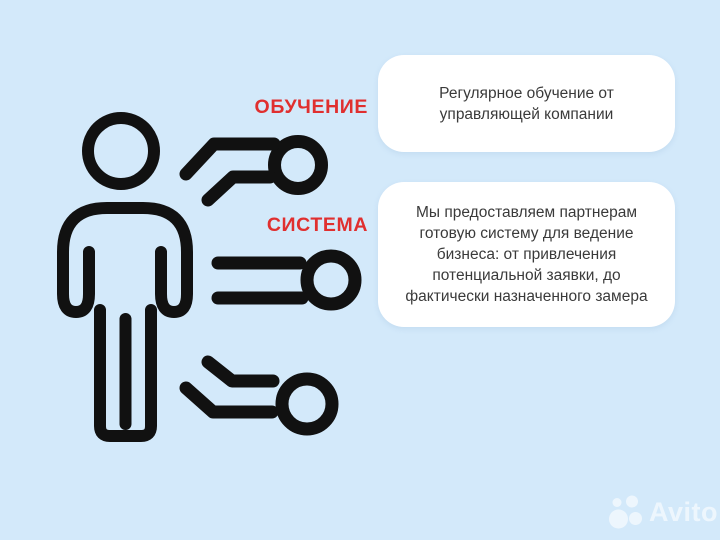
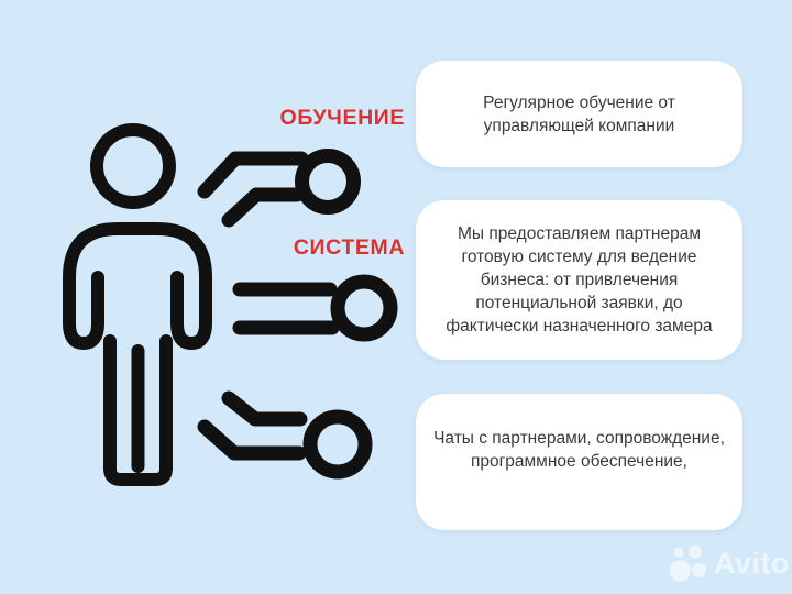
  ОБУЧЕНИЕ
  СИСТЕМА
  Регулярное обучение от
  управляющей компании
  Мы предоставляем партнерам
  готовую систему для ведение
  бизнеса: от привлечения
  потенциальной заявки, до
  фактически назначенного замера
+ Чаты с партнерами, сопровождение,
+ программное обеспечение,
  Avito
